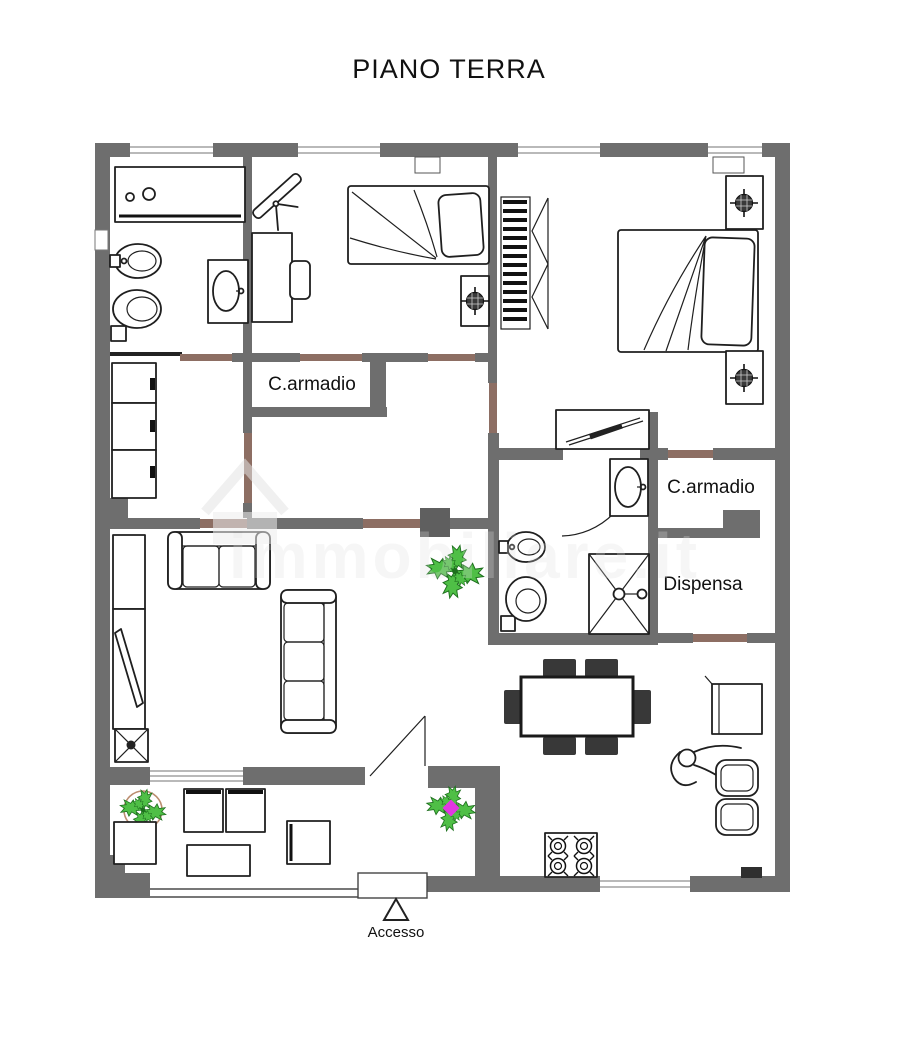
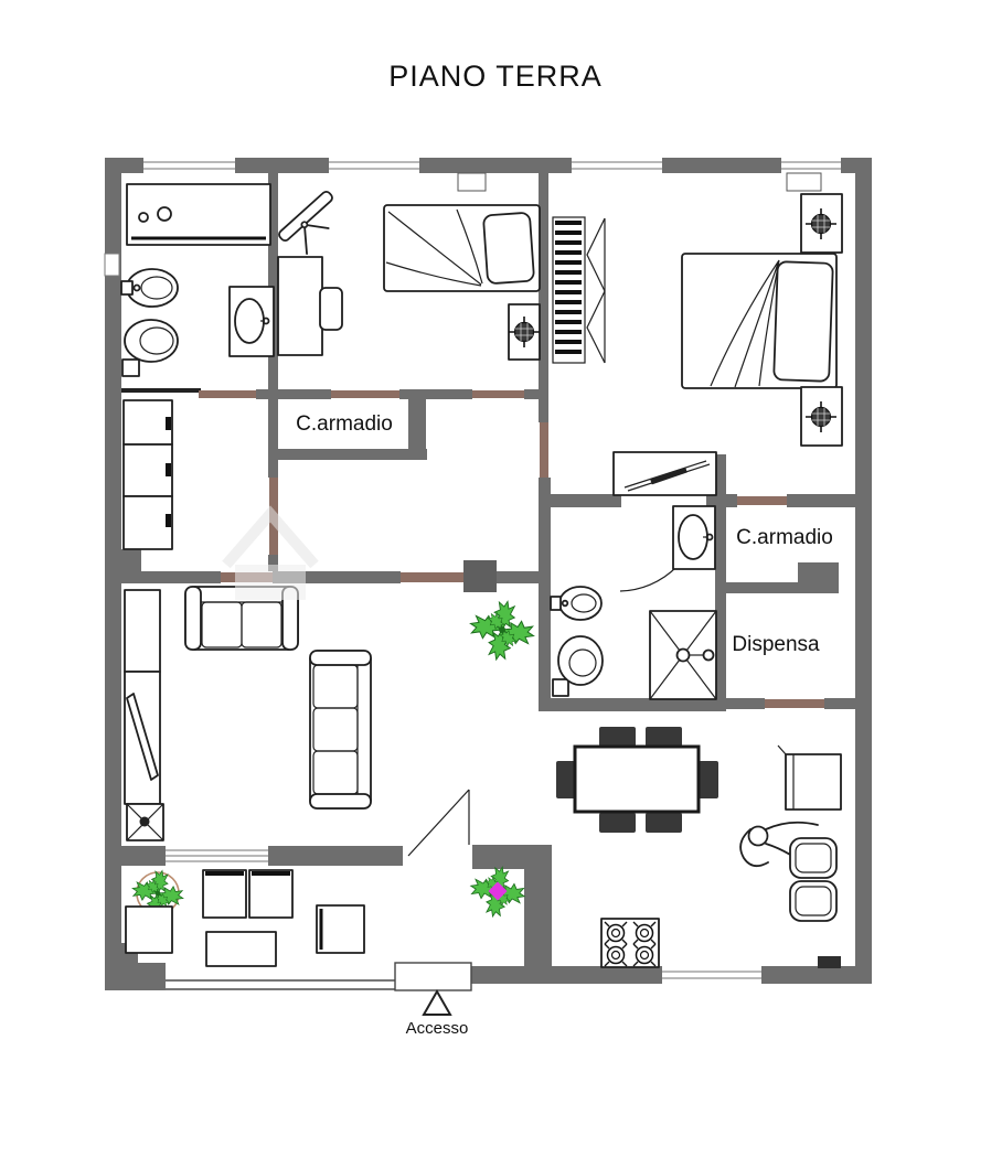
  PIANO TERRA
  C.armadio
  C.armadio
  Dispensa
  Accesso
- immobiliare.it
